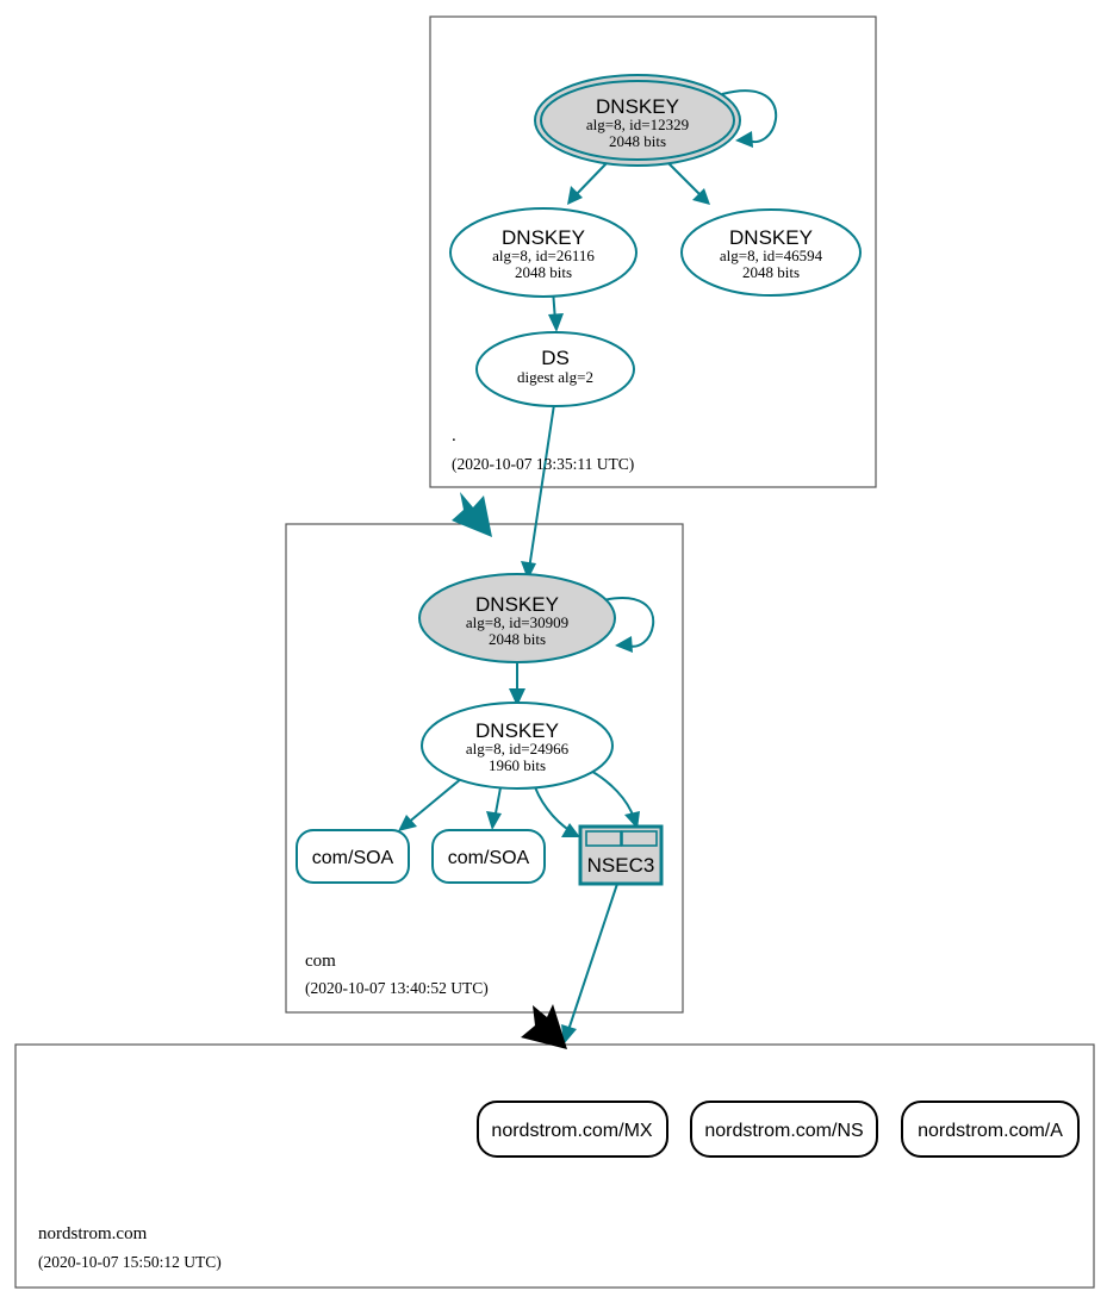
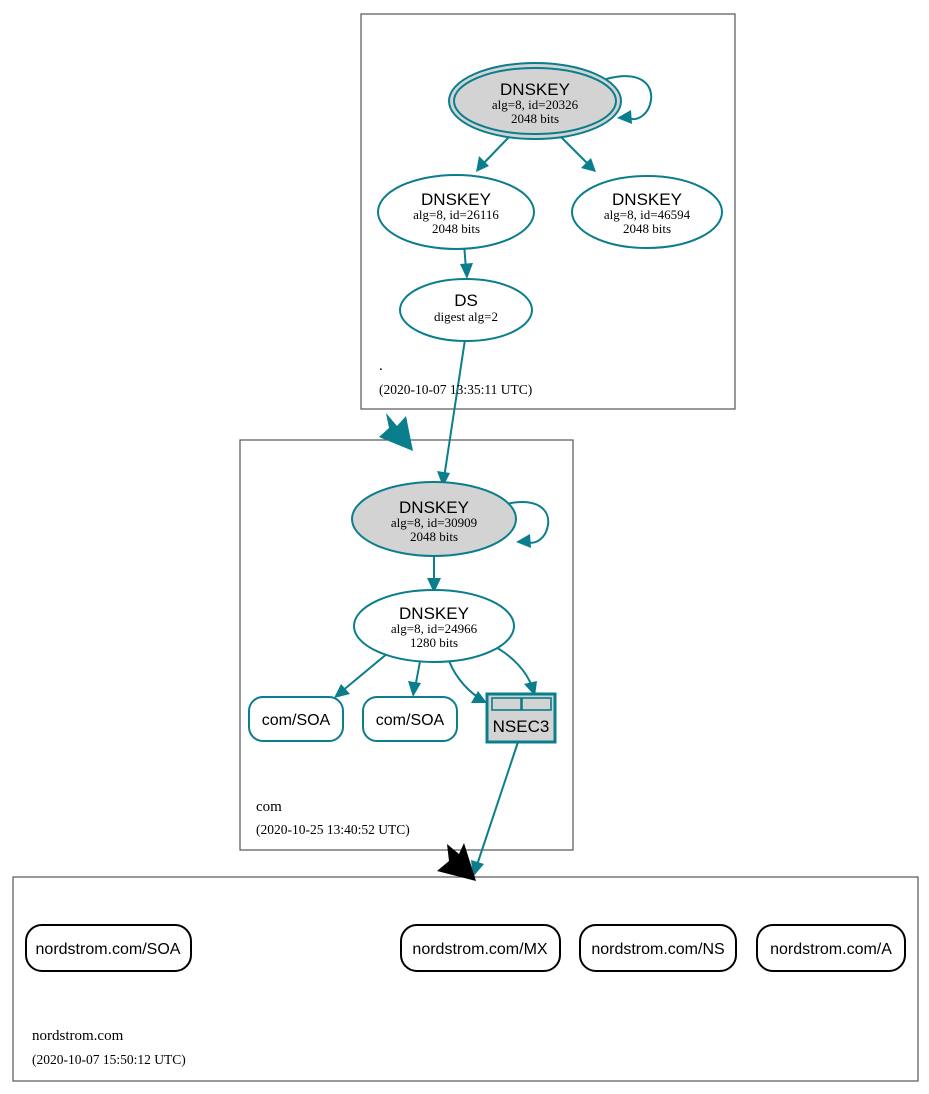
  DNSKEY
- alg=8, id=12329
+ alg=8, id=20326
  2048 bits
  DNSKEY
  alg=8, id=26116
  2048 bits
  DNSKEY
  alg=8, id=46594
  2048 bits
  DS
  digest alg=2
  .
  (2020-10-07 13:35:11 UTC)
  DNSKEY
  alg=8, id=30909
  2048 bits
  DNSKEY
  alg=8, id=24966
- 1960 bits
+ 1280 bits
  com/SOA
  com/SOA
  NSEC3
  com
- (2020-10-07 13:40:52 UTC)
+ (2020-10-25 13:40:52 UTC)
+ nordstrom.com/SOA
  nordstrom.com/MX
  nordstrom.com/NS
  nordstrom.com/A
  nordstrom.com
  (2020-10-07 15:50:12 UTC)
